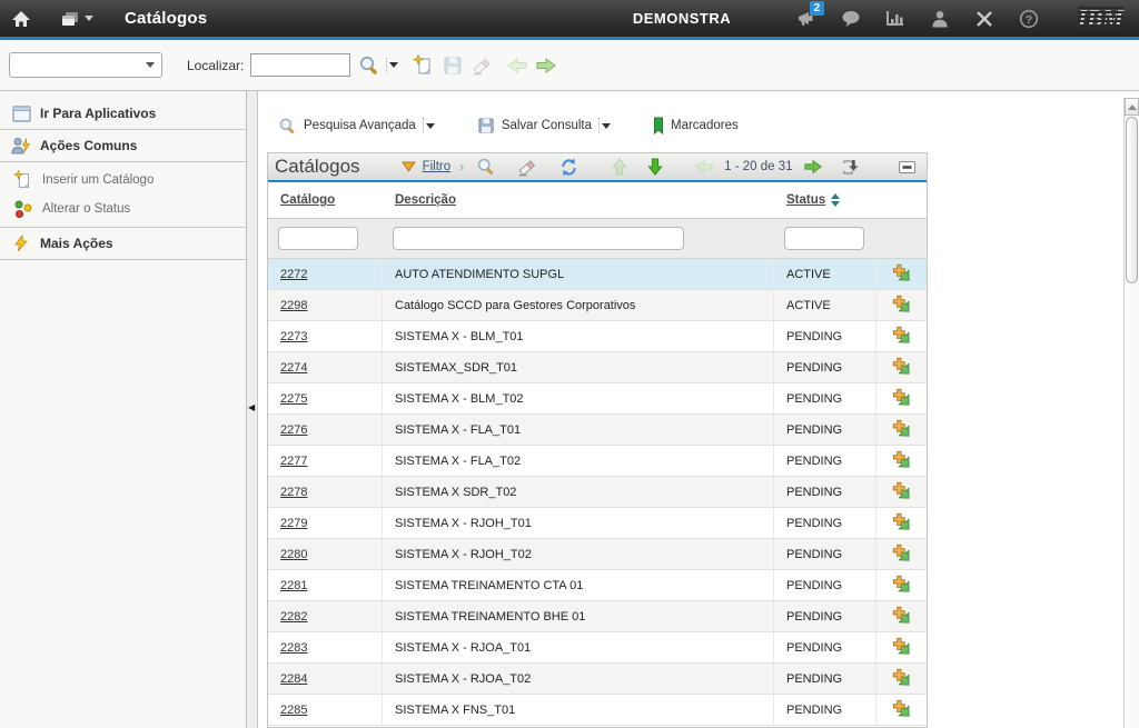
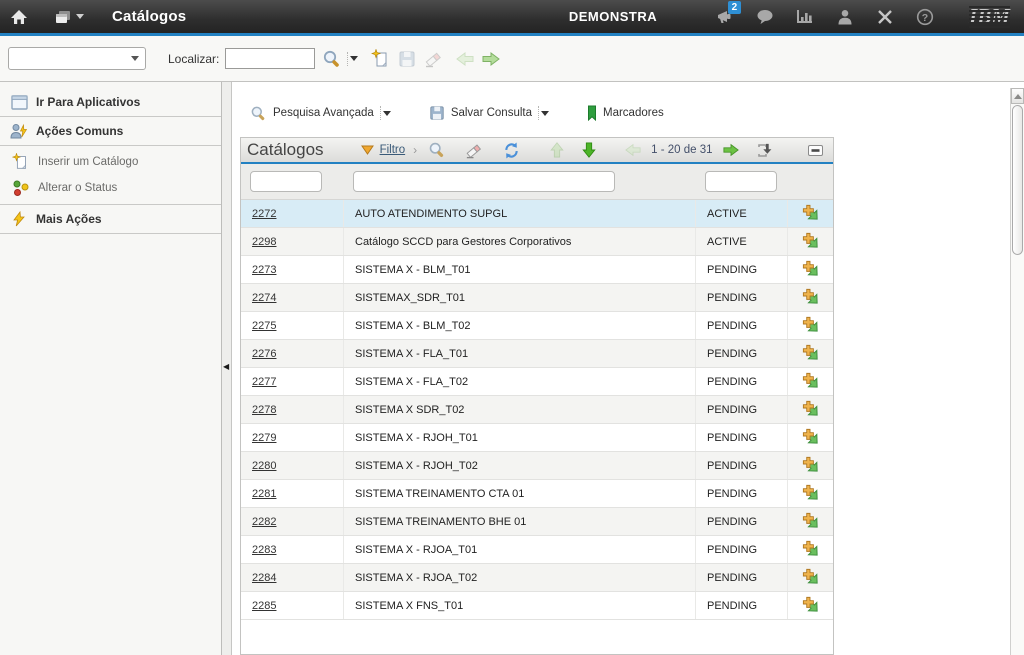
  Catálogos
  DEMONSTRA
  2
  ?
  Localizar:
  Ir Para Aplicativos
  Ações Comuns
  Inserir um Catálogo
  Alterar o Status
  Mais Ações
  ◀
  Pesquisa Avançada
  Salvar Consulta
  Marcadores
  Catálogos
  Filtro
  ›
  1 - 20 de 31
- Catálogo
- Descrição
- Status
  2272
  AUTO ATENDIMENTO SUPGL
  ACTIVE
  2298
  Catálogo SCCD para Gestores Corporativos
  ACTIVE
  2273
  SISTEMA X - BLM_T01
  PENDING
  2274
  SISTEMAX_SDR_T01
  PENDING
  2275
  SISTEMA X - BLM_T02
  PENDING
  2276
  SISTEMA X - FLA_T01
  PENDING
  2277
  SISTEMA X - FLA_T02
  PENDING
  2278
  SISTEMA X SDR_T02
  PENDING
  2279
  SISTEMA X - RJOH_T01
  PENDING
  2280
  SISTEMA X - RJOH_T02
  PENDING
  2281
  SISTEMA TREINAMENTO CTA 01
  PENDING
  2282
  SISTEMA TREINAMENTO BHE 01
  PENDING
  2283
  SISTEMA X - RJOA_T01
  PENDING
  2284
  SISTEMA X - RJOA_T02
  PENDING
  2285
  SISTEMA X FNS_T01
  PENDING
